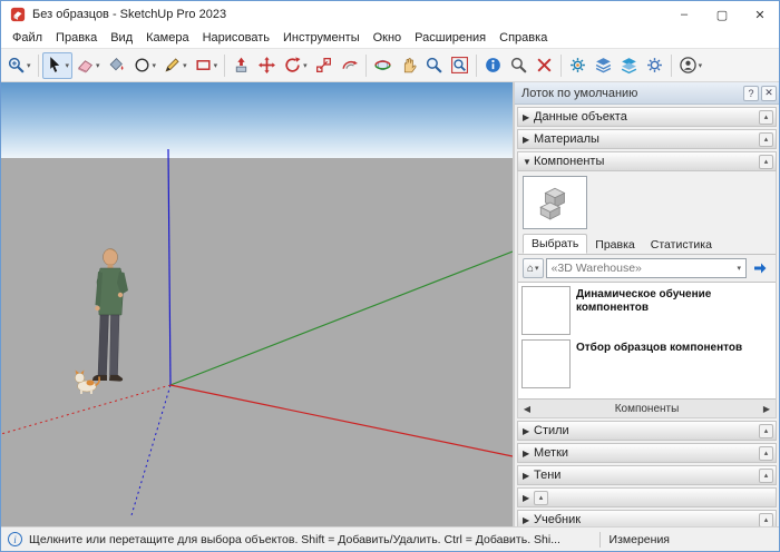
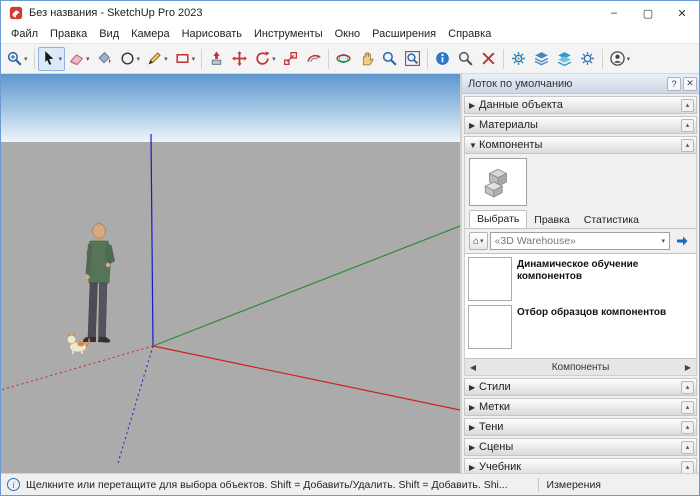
- Без образцов - SketchUp Pro 2023
+ Без названия - SketchUp Pro 2023
  –
  ▢
  ✕
  Файл
  Правка
  Вид
  Камера
  Нарисовать
  Инструменты
  Окно
  Расширения
  Справка
  Лоток по умолчанию
  ?
  ✕
  ▶
  Данные объекта
  ▶
  Материалы
  ▼
  Компоненты
  Выбрать
  Правка
  Статистика
  ⌂
  «3D Warehouse»
  Динамическое обучение компонентов
  Отбор образцов компонентов
  ◀
  Компоненты
  ▶
  ▶
  Стили
  ▶
  Метки
  ▶
  Тени
  ▶
+ Сцены
  ▶
  Учебник
  i
- Щелкните или перетащите для выбора объектов. Shift = Добавить/Удалить. Ctrl = Добавить. Shi...
+ Щелкните или перетащите для выбора объектов. Shift = Добавить/Удалить. Shift = Добавить. Shi...
  Измерения
